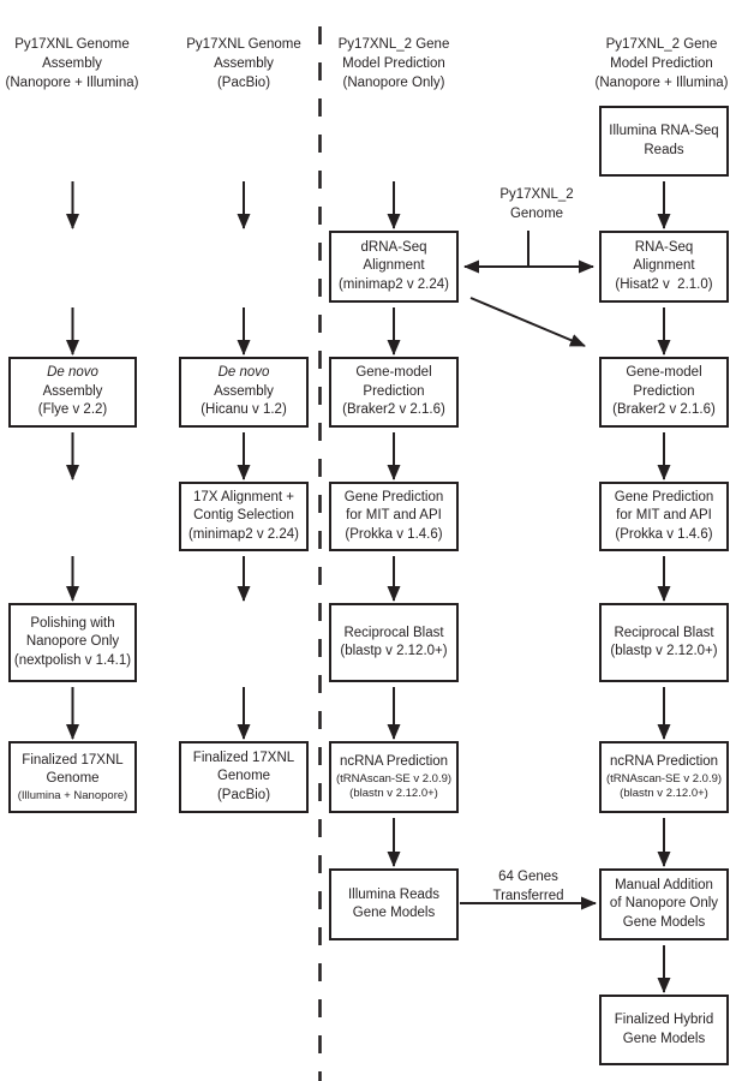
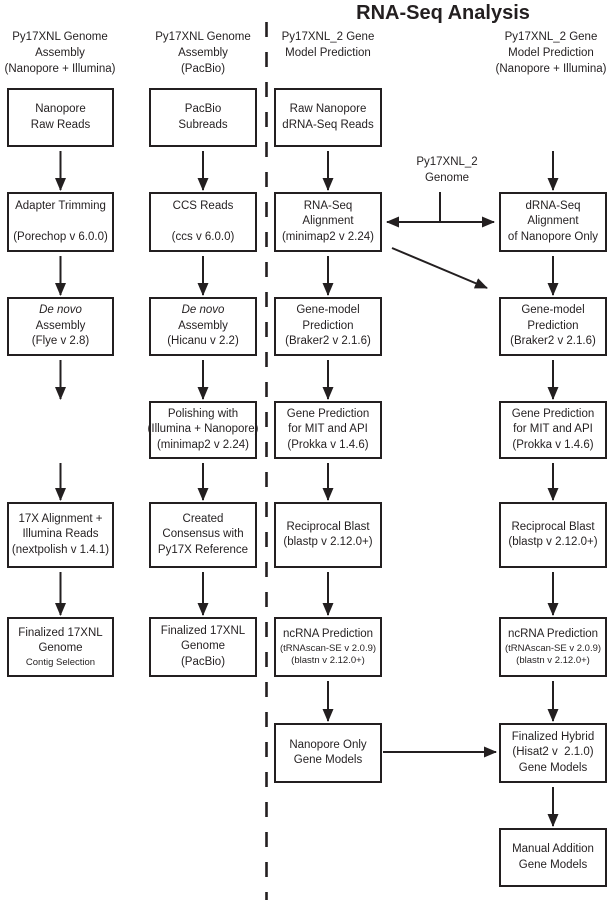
+ RNA-Seq Analysis
  Py17XNL Genome
  Assembly
  (Nanopore + Illumina)
  Py17XNL Genome
  Assembly
  (PacBio)
  Py17XNL_2 Gene
  Model Prediction
- (Nanopore Only)
  Py17XNL_2 Gene
  Model Prediction
  (Nanopore + Illumina)
+ Nanopore
+ Raw Reads
+ Adapter Trimming
+ (Porechop v 6.0.0)
  De novo
  Assembly
- (Flye v 2.2)
+ (Flye v 2.8)
- Polishing with
+ 17X Alignment +
- Nanopore Only
+ Illumina Reads
  (nextpolish v 1.4.1)
  Finalized 17XNL
  Genome
- (Illumina + Nanopore)
+ Contig Selection
+ PacBio
+ Subreads
+ CCS Reads
+ (ccs v 6.0.0)
  De novo
  Assembly
- (Hicanu v 1.2)
+ (Hicanu v 2.2)
- 17X Alignment +
+ Polishing with
- Contig Selection
+ (Illumina + Nanopore)
  (minimap2 v 2.24)
+ Created
+ Consensus with
+ Py17X Reference
  Finalized 17XNL
  Genome
  (PacBio)
+ Raw Nanopore
+ dRNA-Seq Reads
- dRNA-Seq
+ RNA-Seq
  Alignment
  (minimap2 v 2.24)
  Gene-model
  Prediction
  (Braker2 v 2.1.6)
  Gene Prediction
  for MIT and API
  (Prokka v 1.4.6)
  Reciprocal Blast
  (blastp v 2.12.0+)
  ncRNA Prediction
  (tRNAscan-SE v 2.0.9)
  (blastn v 2.12.0+)
- Illumina Reads
+ Nanopore Only
  Gene Models
- Illumina RNA-Seq
- Reads
- RNA-Seq
+ dRNA-Seq
  Alignment
- (Hisat2 v 2.1.0)
+ of Nanopore Only
  Gene-model
  Prediction
  (Braker2 v 2.1.6)
  Gene Prediction
  for MIT and API
  (Prokka v 1.4.6)
  Reciprocal Blast
  (blastp v 2.12.0+)
  ncRNA Prediction
  (tRNAscan-SE v 2.0.9)
  (blastn v 2.12.0+)
- Manual Addition
+ Finalized Hybrid
- of Nanopore Only
+ (Hisat2 v 2.1.0)
  Gene Models
- Finalized Hybrid
+ Manual Addition
  Gene Models
  Py17XNL_2
  Genome
- 64 Genes
- Transferred
